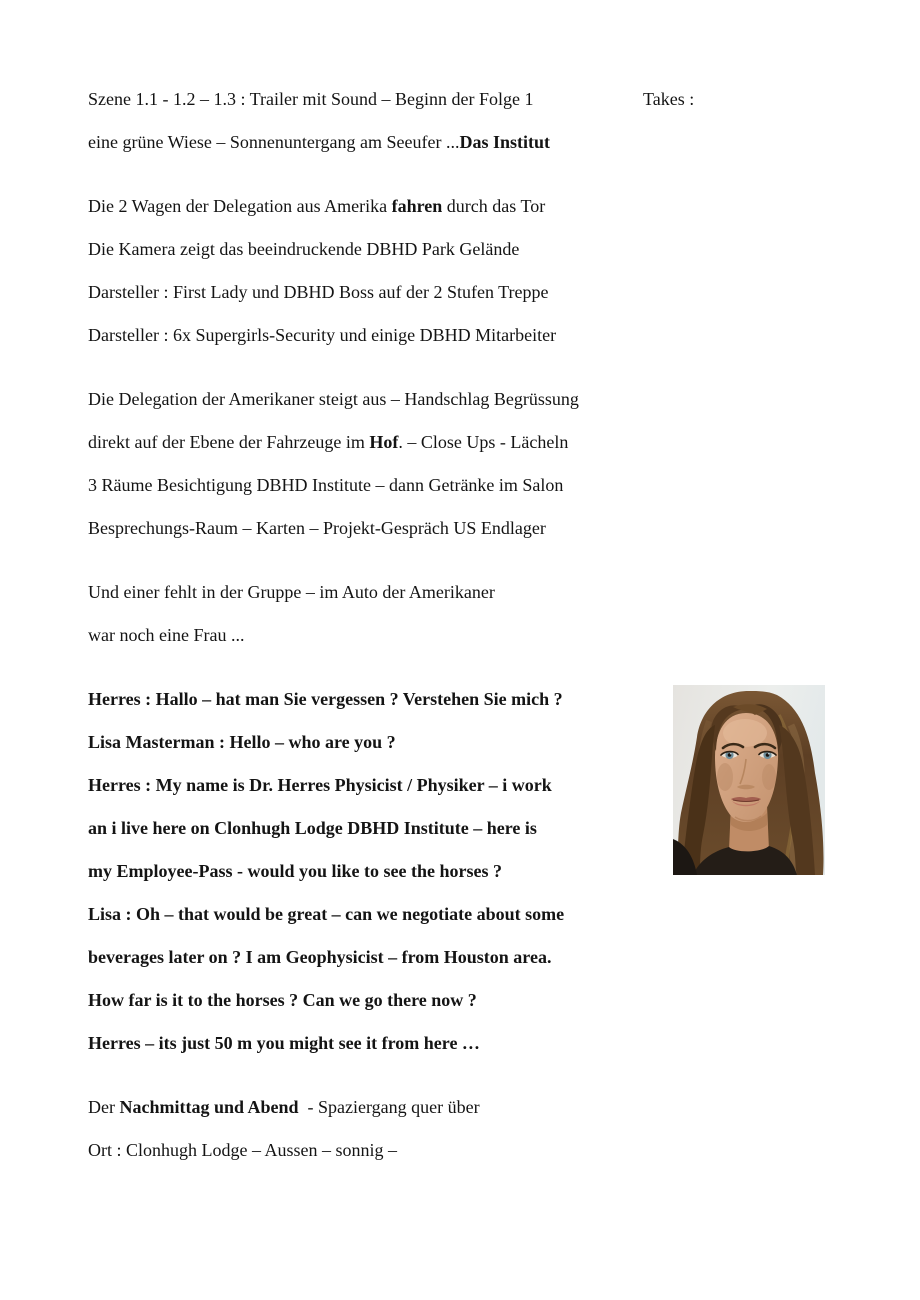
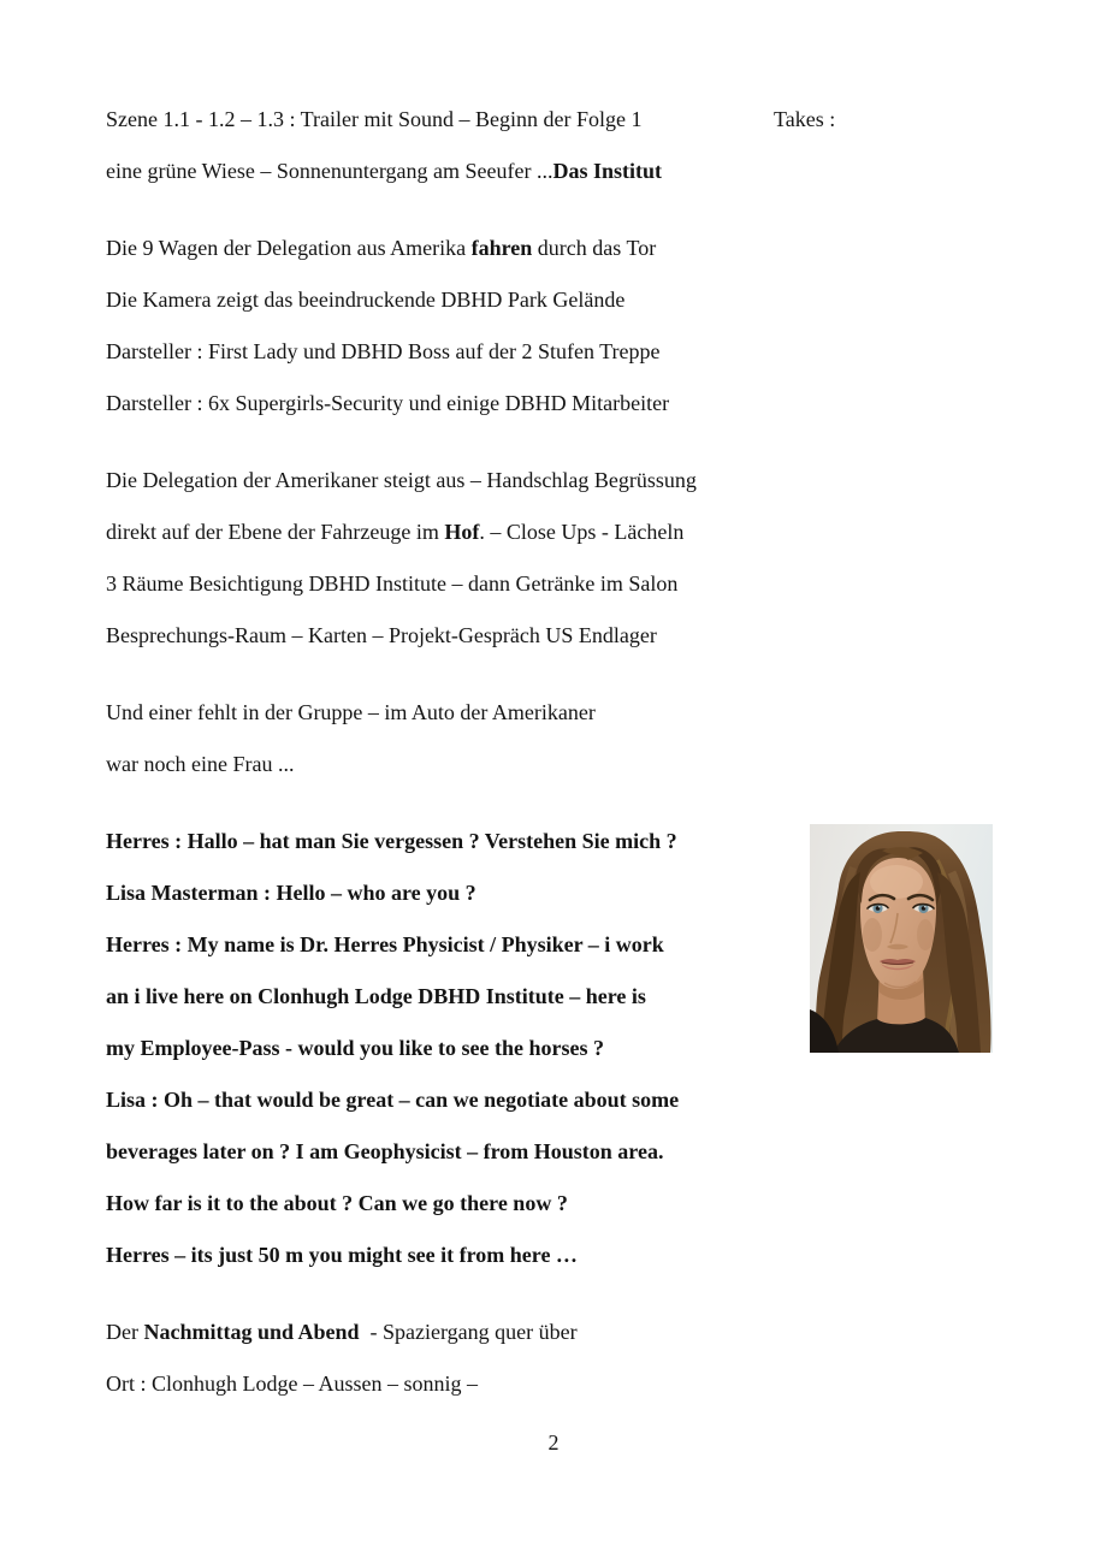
  Szene 1.1 - 1.2 – 1.3 : Trailer mit Sound – Beginn der Folge 1
  eine grüne Wiese – Sonnenuntergang am Seeufer ...Das Institut
- Die 2 Wagen der Delegation aus Amerika fahren durch das Tor
+ Die 9 Wagen der Delegation aus Amerika fahren durch das Tor
  Die Kamera zeigt das beeindruckende DBHD Park Gelände
  Darsteller : First Lady und DBHD Boss auf der 2 Stufen Treppe
  Darsteller : 6x Supergirls-Security und einige DBHD Mitarbeiter
  Die Delegation der Amerikaner steigt aus – Handschlag Begrüssung
  direkt auf der Ebene der Fahrzeuge im Hof. – Close Ups - Lächeln
  3 Räume Besichtigung DBHD Institute – dann Getränke im Salon
  Besprechungs-Raum – Karten – Projekt-Gespräch US Endlager
  Und einer fehlt in der Gruppe – im Auto der Amerikaner
  war noch eine Frau ...
  Herres : Hallo – hat man Sie vergessen ? Verstehen Sie mich ?
  Lisa Masterman : Hello – who are you ?
  Herres : My name is Dr. Herres Physicist / Physiker – i work
  an i live here on Clonhugh Lodge DBHD Institute – here is
  my Employee-Pass - would you like to see the horses ?
  Lisa : Oh – that would be great – can we negotiate about some
  beverages later on ? I am Geophysicist – from Houston area.
- How far is it to the horses ? Can we go there now ?
+ How far is it to the about ? Can we go there now ?
  Herres – its just 50 m you might see it from here …
  Der Nachmittag und Abend - Spaziergang quer über
  Ort : Clonhugh Lodge – Aussen – sonnig –
  Takes :
+ 2
